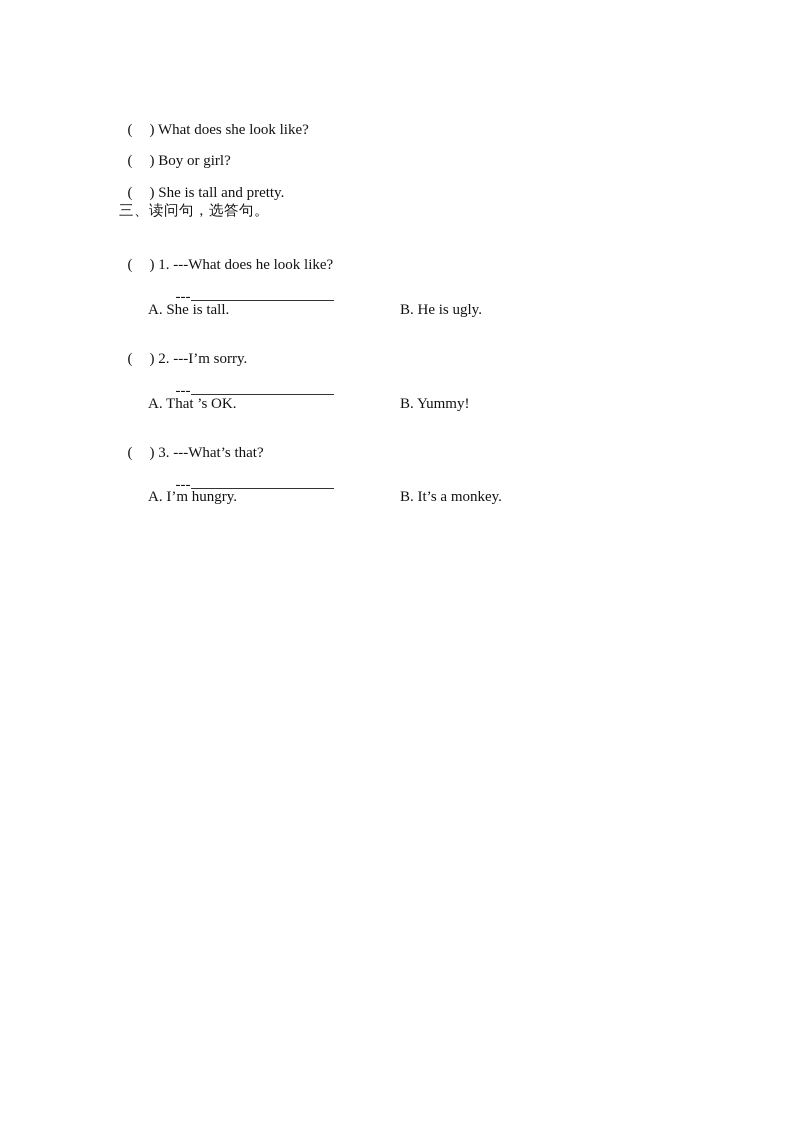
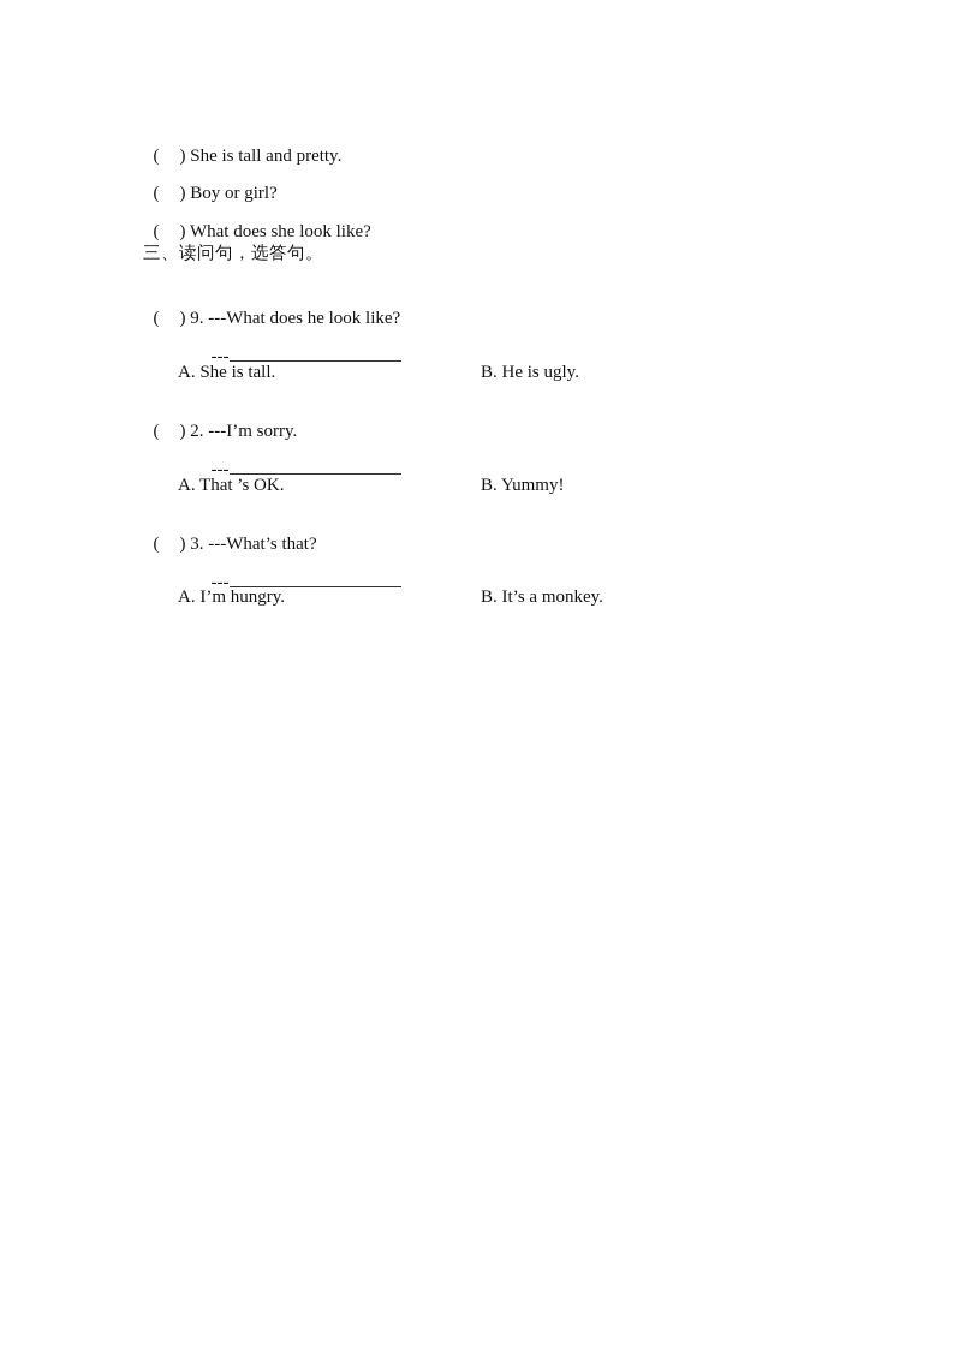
- ( ) What does she look like?
+ ( ) She is tall and pretty.
  ( ) Boy or girl?
- ( ) She is tall and pretty.
+ ( ) What does she look like?
  三、读问句，选答句。
- ( ) 1. ---What does he look like?
+ ( ) 9. ---What does he look like?
  ---
  A. She is tall.
  B. He is ugly.
  ( ) 2. ---I’m sorry.
  ---
  A. That ’s OK.
  B. Yummy!
  ( ) 3. ---What’s that?
  ---
  A. I’m hungry.
  B. It’s a monkey.
